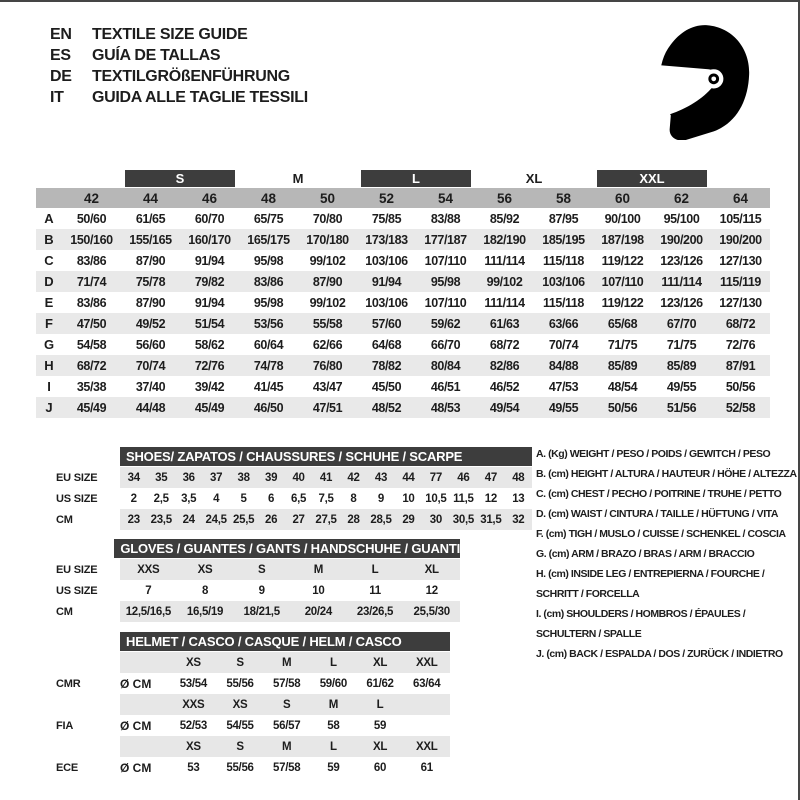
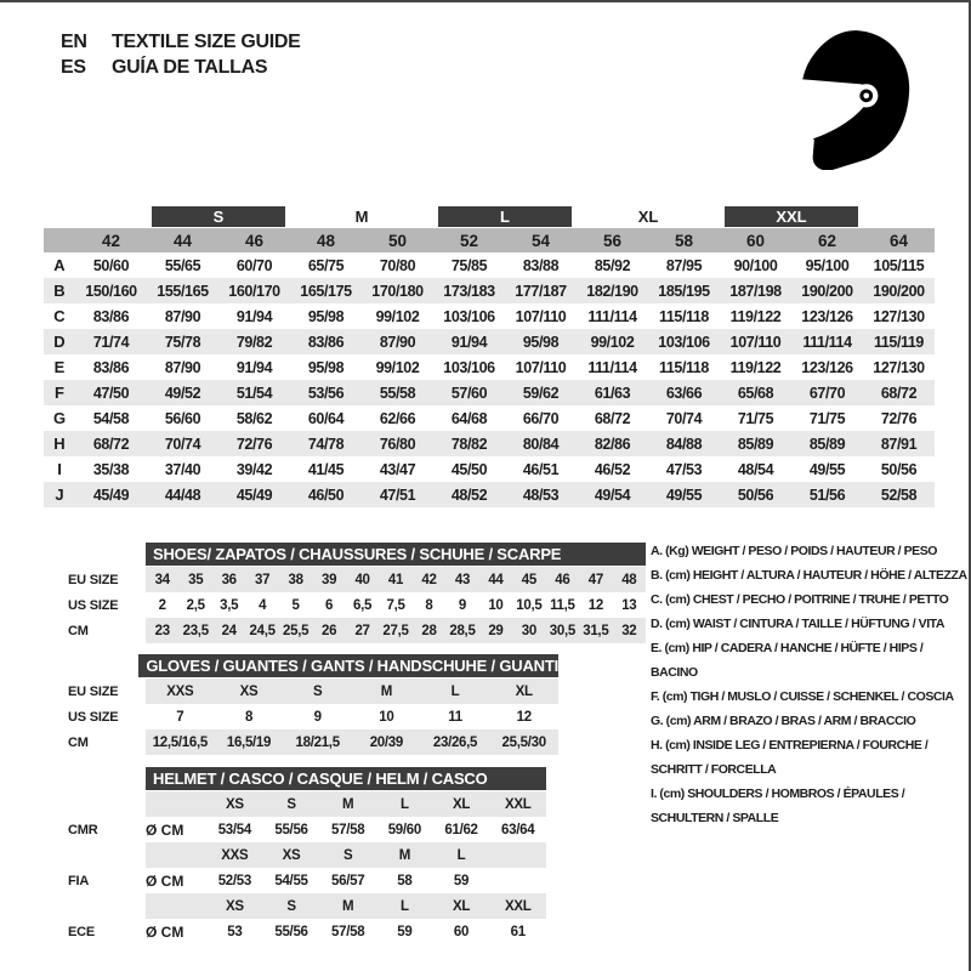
  EN
  TEXTILE SIZE GUIDE
  ES
  GUÍA DE TALLAS
- DE
- TEXTILGRÖßENFÜHRUNG
- IT
- GUIDA ALLE TAGLIE TESSILI
  S
  M
  L
  XL
  XXL
  42
  44
  46
  48
  50
  52
  54
  56
  58
  60
  62
  64
  A
  50/60
- 61/65
+ 55/65
  60/70
  65/75
  70/80
  75/85
  83/88
  85/92
  87/95
  90/100
  95/100
  105/115
  B
  150/160
  155/165
  160/170
  165/175
  170/180
  173/183
  177/187
  182/190
  185/195
  187/198
  190/200
  190/200
  C
  83/86
  87/90
  91/94
  95/98
  99/102
  103/106
  107/110
  111/114
  115/118
  119/122
  123/126
  127/130
  D
  71/74
  75/78
  79/82
  83/86
  87/90
  91/94
  95/98
  99/102
  103/106
  107/110
  111/114
  115/119
  E
  83/86
  87/90
  91/94
  95/98
  99/102
  103/106
  107/110
  111/114
  115/118
  119/122
  123/126
  127/130
  F
  47/50
  49/52
  51/54
  53/56
  55/58
  57/60
  59/62
  61/63
  63/66
  65/68
  67/70
  68/72
  G
  54/58
  56/60
  58/62
  60/64
  62/66
  64/68
  66/70
  68/72
  70/74
  71/75
  71/75
  72/76
  H
  68/72
  70/74
  72/76
  74/78
  76/80
  78/82
  80/84
  82/86
  84/88
  85/89
  85/89
  87/91
  I
  35/38
  37/40
  39/42
  41/45
  43/47
  45/50
  46/51
  46/52
  47/53
  48/54
  49/55
  50/56
  J
  45/49
  44/48
  45/49
  46/50
  47/51
  48/52
  48/53
  49/54
  49/55
  50/56
  51/56
  52/58
  SHOES/ ZAPATOS / CHAUSSURES / SCHUHE / SCARPE
  EU SIZE
  34
  35
  36
  37
  38
  39
  40
  41
  42
  43
  44
- 77
+ 45
  46
  47
  48
  US SIZE
  2
  2,5
  3,5
  4
  5
  6
  6,5
  7,5
  8
  9
  10
  10,5
  11,5
  12
  13
  CM
  23
  23,5
  24
  24,5
  25,5
  26
  27
  27,5
  28
  28,5
  29
  30
  30,5
  31,5
  32
  GLOVES / GUANTES / GANTS / HANDSCHUHE / GUANTI
  EU SIZE
  XXS
  XS
  S
  M
  L
  XL
  US SIZE
  7
  8
  9
  10
  11
  12
  CM
  12,5/16,5
  16,5/19
  18/21,5
- 20/24
+ 20/39
  23/26,5
  25,5/30
  HELMET / CASCO / CASQUE / HELM / CASCO
  XS
  S
  M
  L
  XL
  XXL
  CMR
  Ø CM
  53/54
  55/56
  57/58
  59/60
  61/62
  63/64
  XXS
  XS
  S
  M
  L
  FIA
  Ø CM
  52/53
  54/55
  56/57
  58
  59
  XS
  S
  M
  L
  XL
  XXL
  ECE
  Ø CM
  53
  55/56
  57/58
  59
  60
  61
- A. (Kg) WEIGHT / PESO / POIDS / GEWITCH / PESO
+ A. (Kg) WEIGHT / PESO / POIDS / HAUTEUR / PESO
  B. (cm) HEIGHT / ALTURA / HAUTEUR / HÖHE / ALTEZZA
  C. (cm) CHEST / PECHO / POITRINE / TRUHE / PETTO
  D. (cm) WAIST / CINTURA / TAILLE / HÜFTUNG / VITA
+ E. (cm) HIP / CADERA / HANCHE / HÜFTE / HIPS / BACINO
  F. (cm) TIGH / MUSLO / CUISSE / SCHENKEL / COSCIA
  G. (cm) ARM / BRAZO / BRAS / ARM / BRACCIO
  H. (cm) INSIDE LEG / ENTREPIERNA / FOURCHE / SCHRITT / FORCELLA
  I. (cm) SHOULDERS / HOMBROS / ÉPAULES / SCHULTERN / SPALLE
- J. (cm) BACK / ESPALDA / DOS / ZURÜCK / INDIETRO
